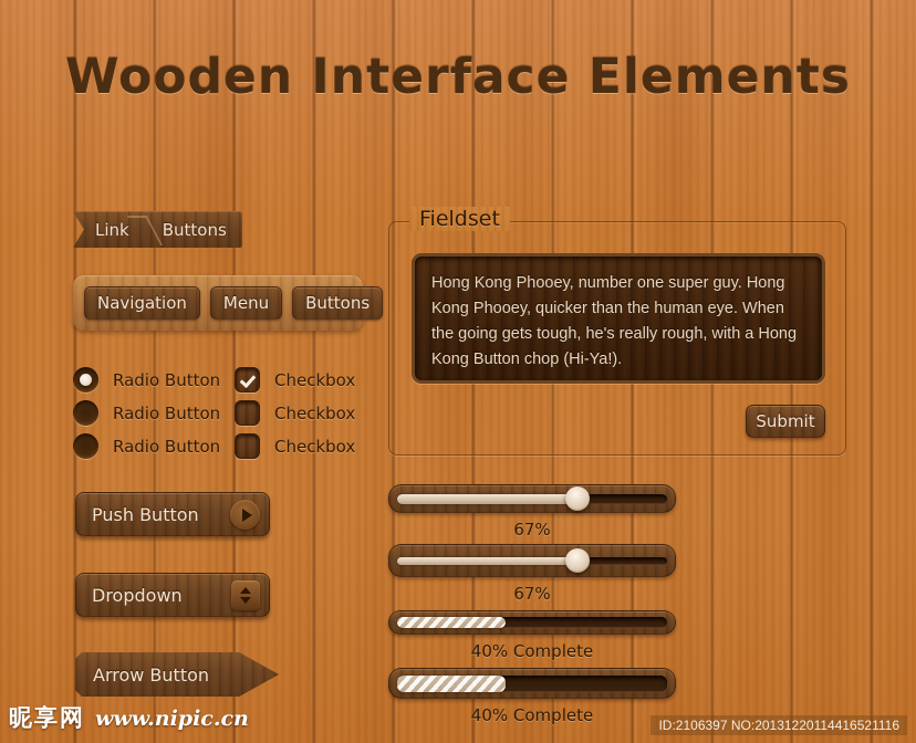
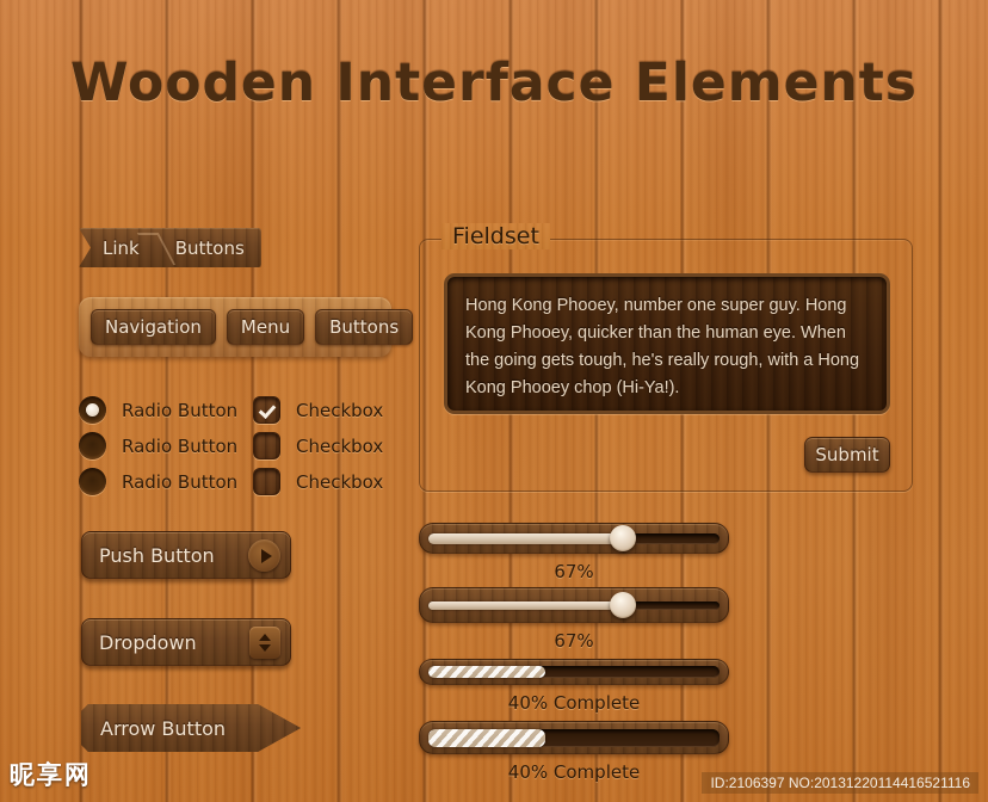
  Wooden Interface Elements
  Link
  Buttons
  Navigation
  Menu
  Buttons
  Radio Button
  Radio Button
  Radio Button
  Checkbox
  Checkbox
  Checkbox
  Push Button
  Dropdown
  Arrow Button
  Fieldset
- Hong Kong Phooey, number one super guy. Hong Kong Phooey, quicker than the human eye. When the going gets tough, he's really rough, with a Hong Kong Button chop (Hi-Ya!).
+ Hong Kong Phooey, number one super guy. Hong Kong Phooey, quicker than the human eye. When the going gets tough, he's really rough, with a Hong Kong Phooey chop (Hi-Ya!).
  Submit
  67%
  67%
  40% Complete
  40% Complete
  昵享网
- www.nipic.cn
  ID:2106397 NO:20131220114416521116
